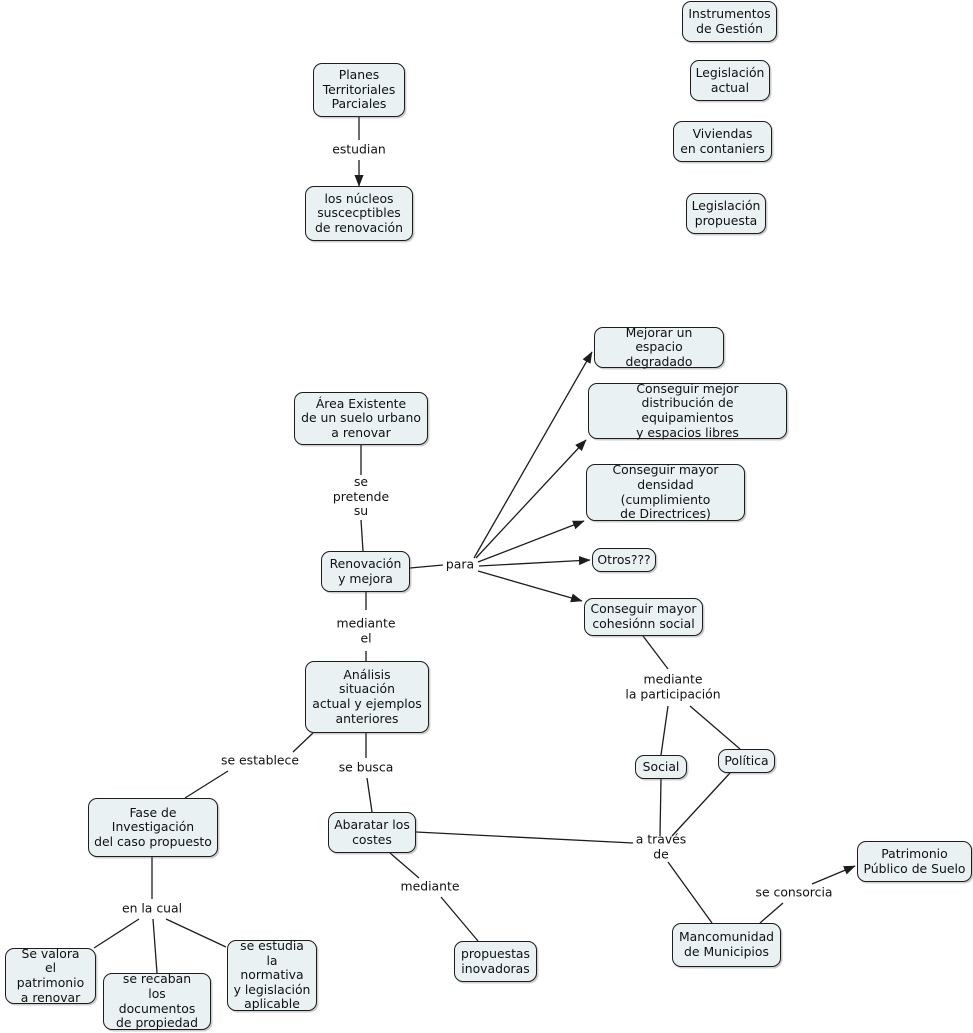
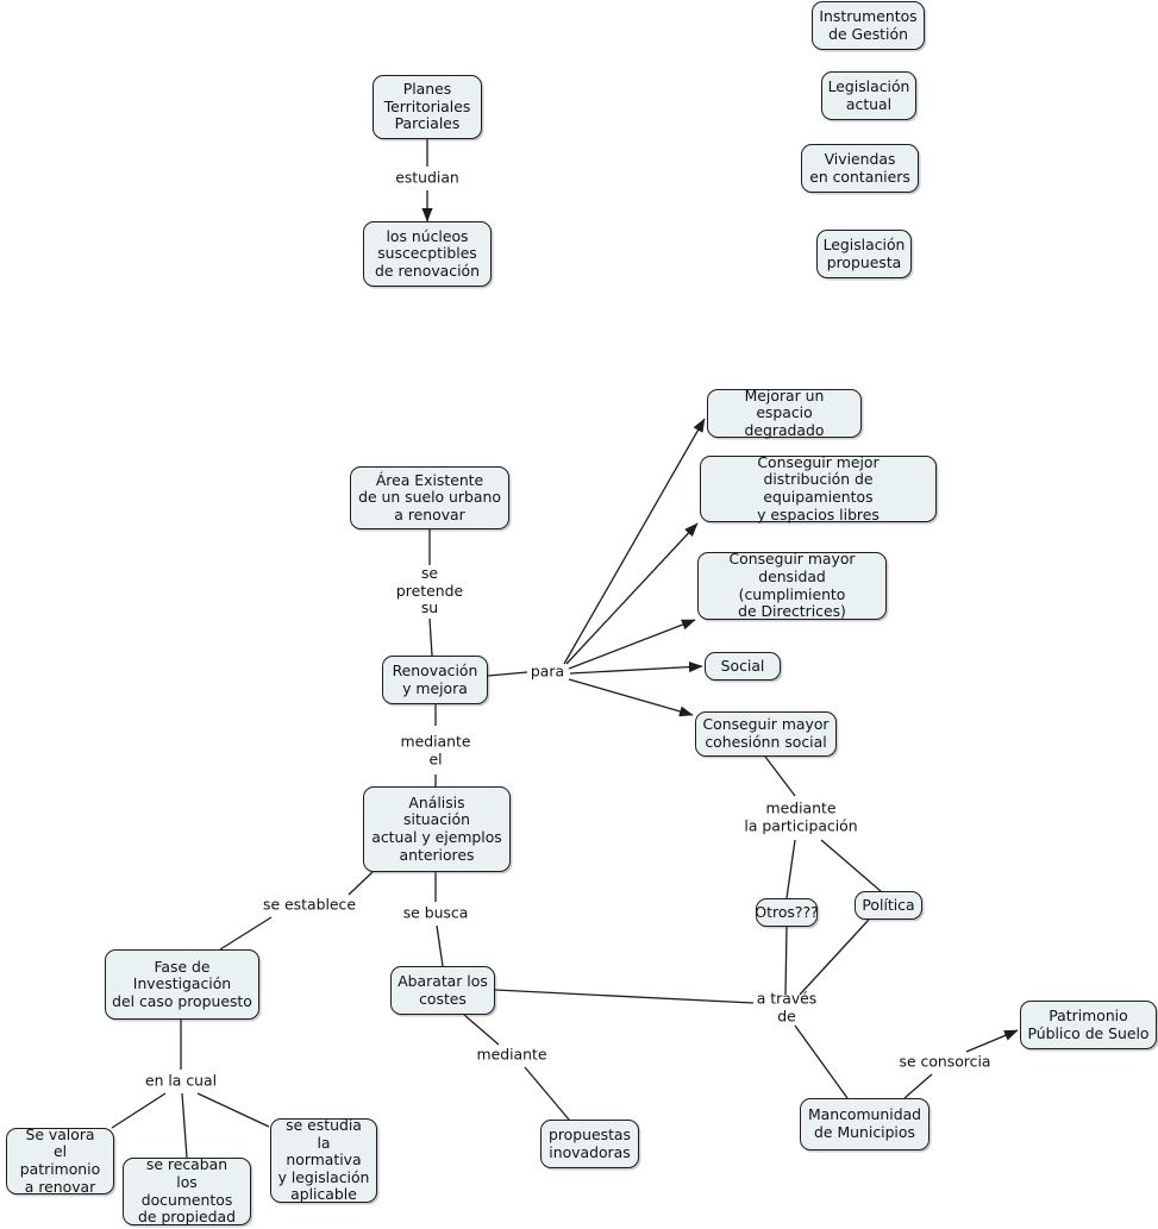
  Planes
  Territoriales
  Parciales
  los núcleos
  suscecptibles
  de renovación
  Instrumentos
  de Gestión
  Legislación
  actual
  Viviendas
  en contaniers
  Legislación
  propuesta
  Área Existente
  de un suelo urbano
  a renovar
  Renovación
  y mejora
  Análisis
  situación
  actual y ejemplos
  anteriores
  Mejorar un
  espacio degradado
  Conseguir mejor
  distribución de equipamientos
  y espacios libres
  Conseguir mayor
  densidad (cumplimiento
  de Directrices)
- Otros???
+ Social
  Conseguir mayor
  cohesiónn social
- Social
+ Otros???
  Política
  Fase de
  Investigación
  del caso propuesto
  Abaratar los
  costes
  Se valora
  el patrimonio
  a renovar
  se recaban
  los documentos
  de propiedad
  se estudia
  la normativa
  y legislación
  aplicable
  propuestas
  inovadoras
  Mancomunidad
  de Municipios
  Patrimonio
  Público de Suelo
  estudian
  se
  pretende
  su
  para
  mediante
  el
  mediante
  la participación
  se establece
  se busca
  a través
  de
  en la cual
  mediante
  se consorcia
